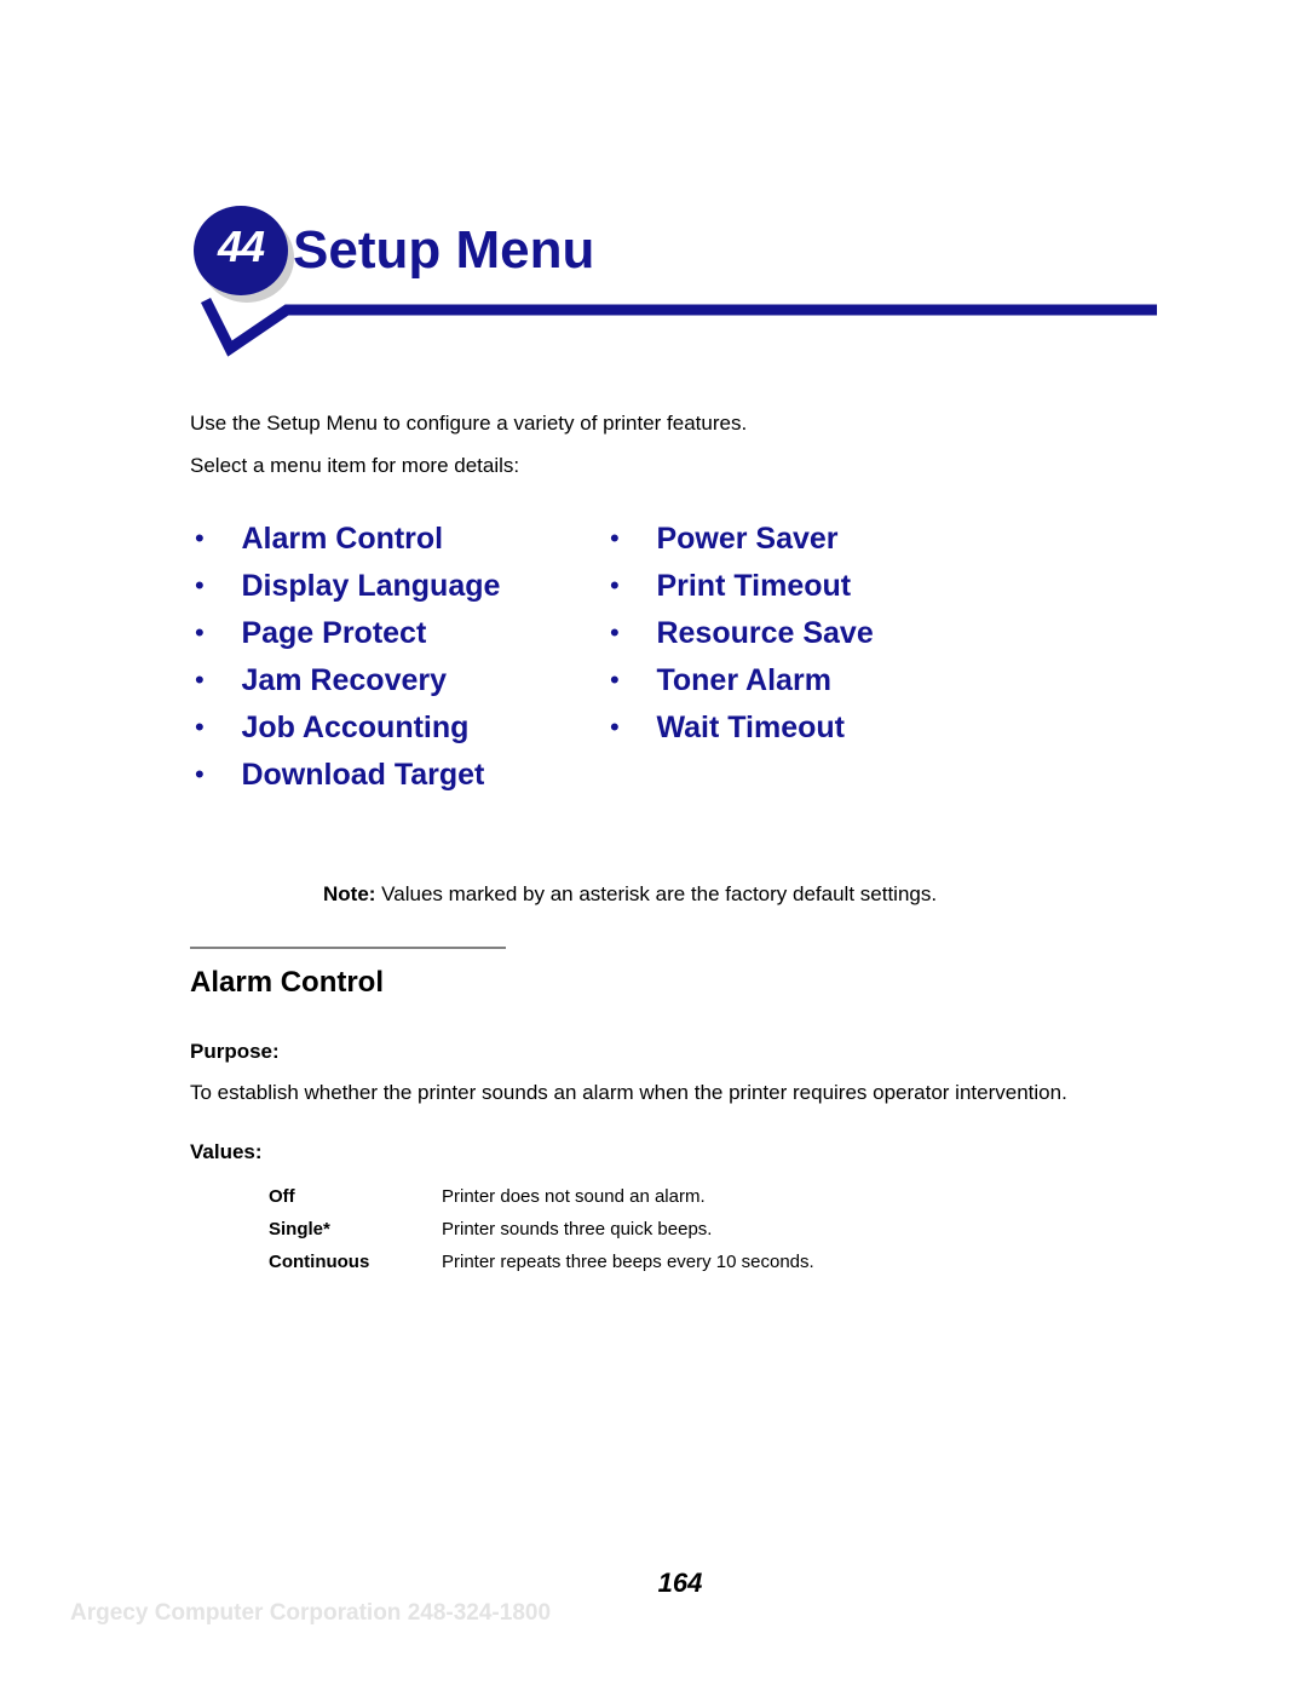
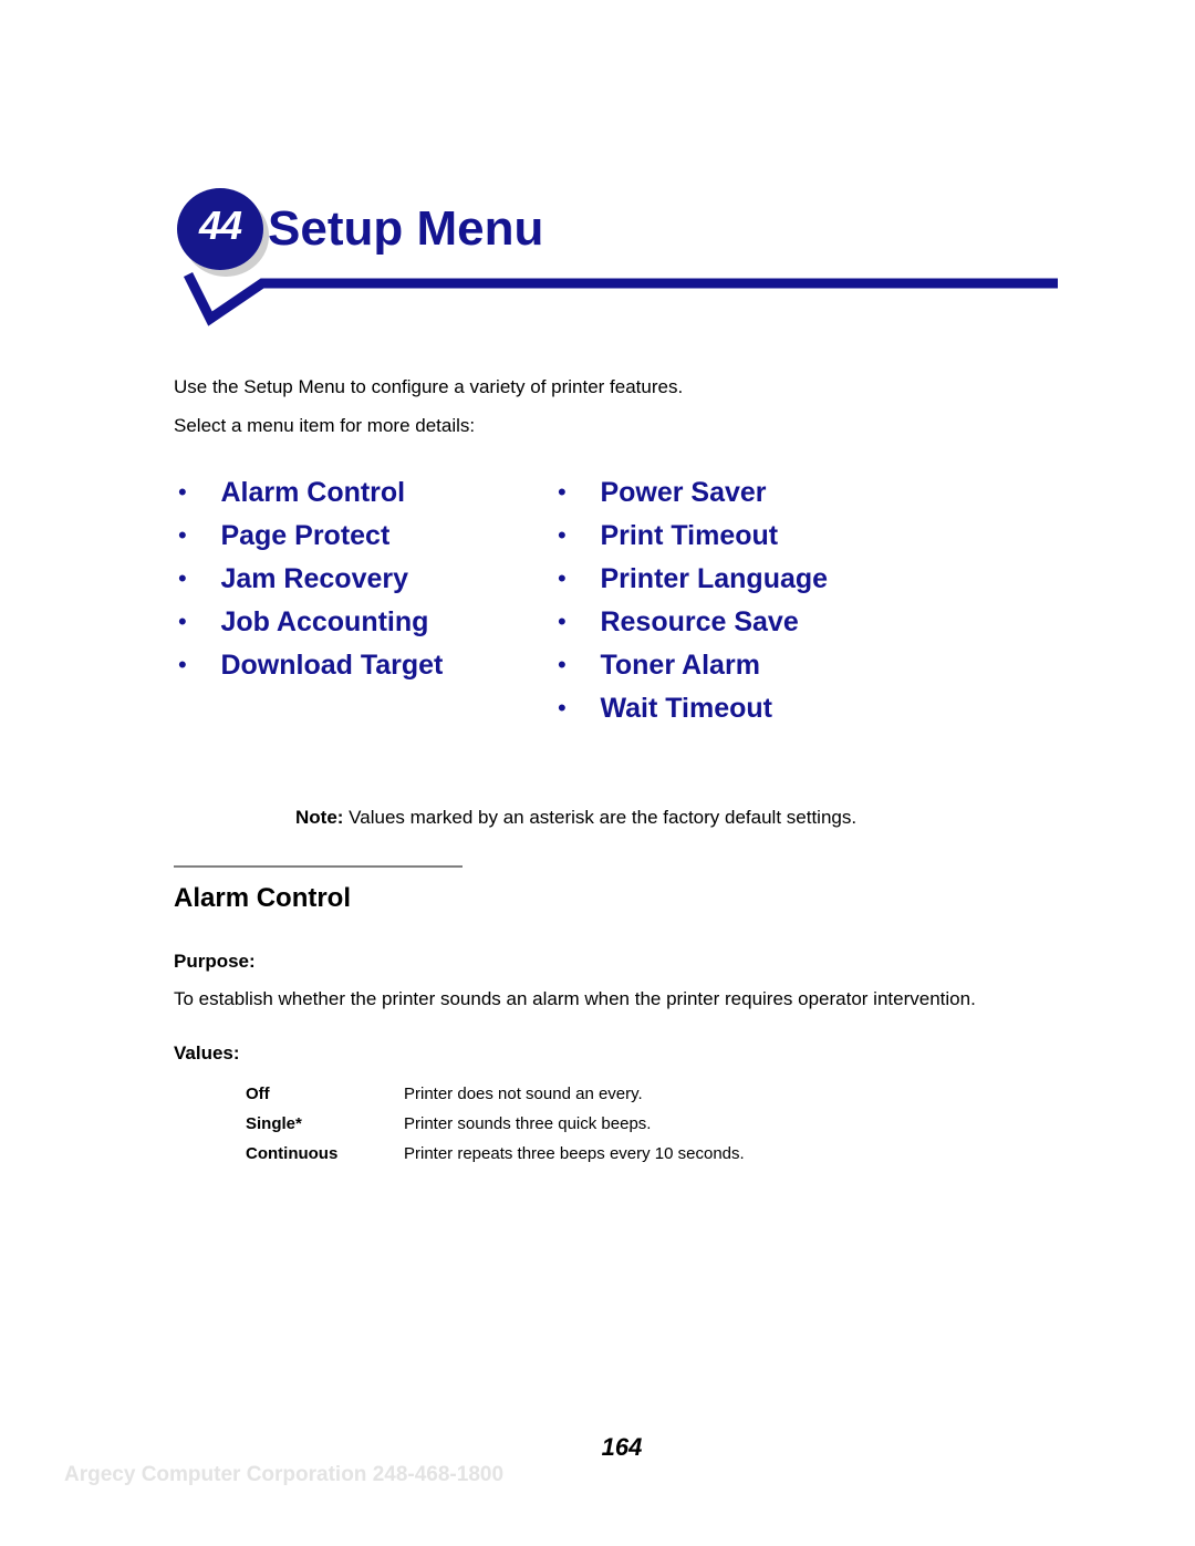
  44
  Setup Menu
  Use the Setup Menu to configure a variety of printer features.
  Select a menu item for more details:
  • Alarm Control
- • Display Language
  • Page Protect
  • Jam Recovery
  • Job Accounting
  • Download Target
  • Power Saver
  • Print Timeout
+ • Printer Language
  • Resource Save
  • Toner Alarm
  • Wait Timeout
  Note: Values marked by an asterisk are the factory default settings.
  Alarm Control
  Purpose:
  To establish whether the printer sounds an alarm when the printer requires operator intervention.
  Values:
- Off	Printer does not sound an alarm.
+ Off	Printer does not sound an every.
  Single*	Printer sounds three quick beeps.
  Continuous	Printer repeats three beeps every 10 seconds.
  164
- Argecy Computer Corporation 248-324-1800
+ Argecy Computer Corporation 248-468-1800
